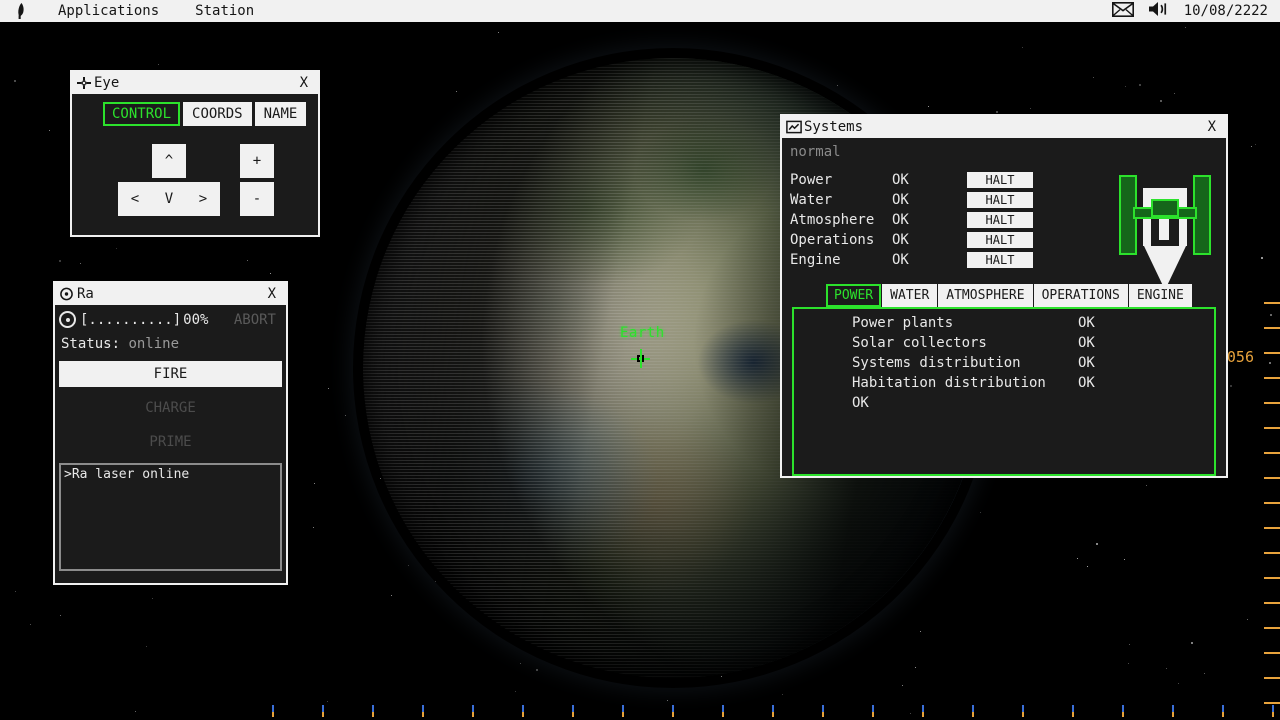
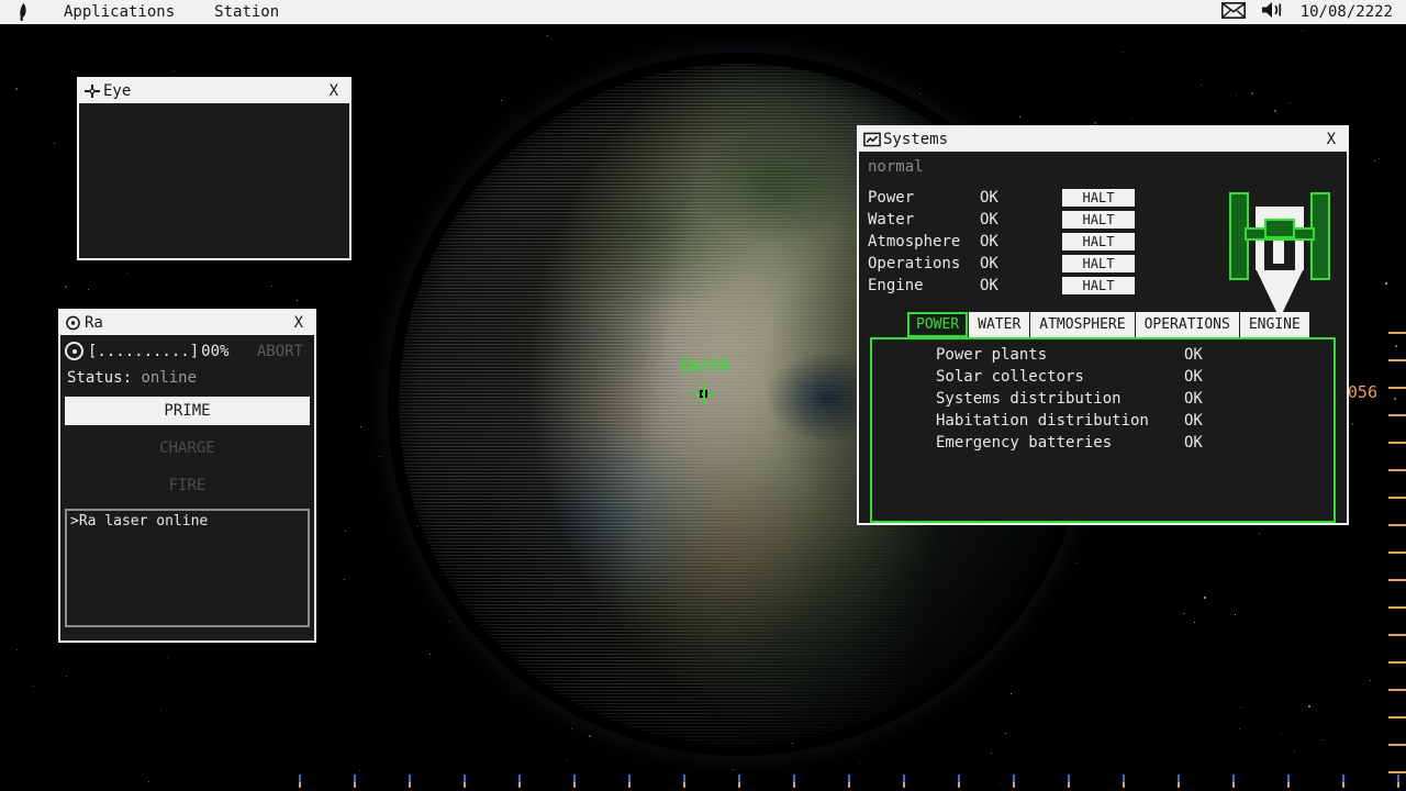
  Earth
  056
  Applications
  Station
  10/08/2222
  Eye
  X
- CONTROL
- COORDS
- NAME
- ^
- <
- V
- >
- +
- -
  Ra
  X
  [..........]
  00%
  ABORT
  Status: online
- FIRE
+ PRIME
  CHARGE
- PRIME
+ FIRE
  >Ra laser online
  Systems
  X
  normal
  Power
  OK
  HALT
  Water
  OK
  HALT
  Atmosphere
  OK
  HALT
  Operations
  OK
  HALT
  Engine
  OK
  HALT
  POWER
  WATER
  ATMOSPHERE
  OPERATIONS
  ENGINE
  Power plants
  OK
  Solar collectors
  OK
  Systems distribution
  OK
  Habitation distribution
  OK
+ Emergency batteries
  OK
